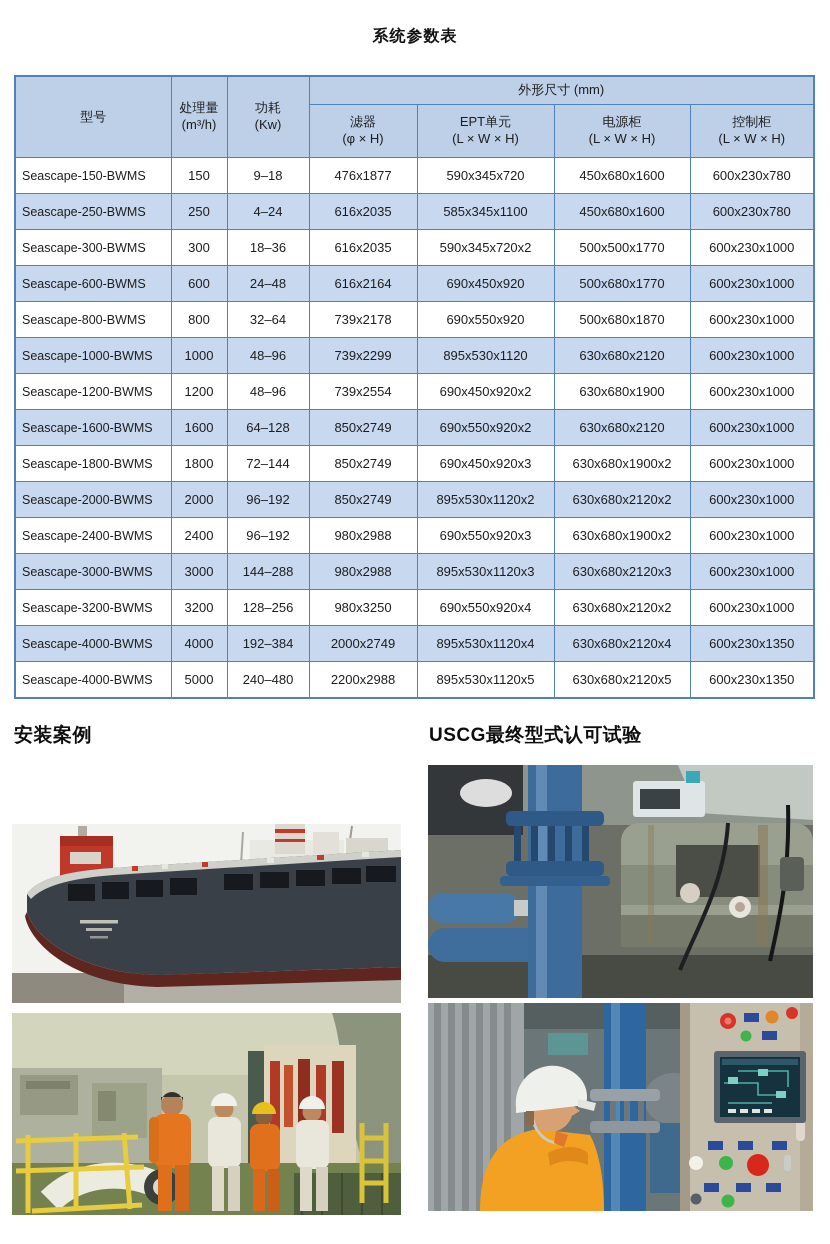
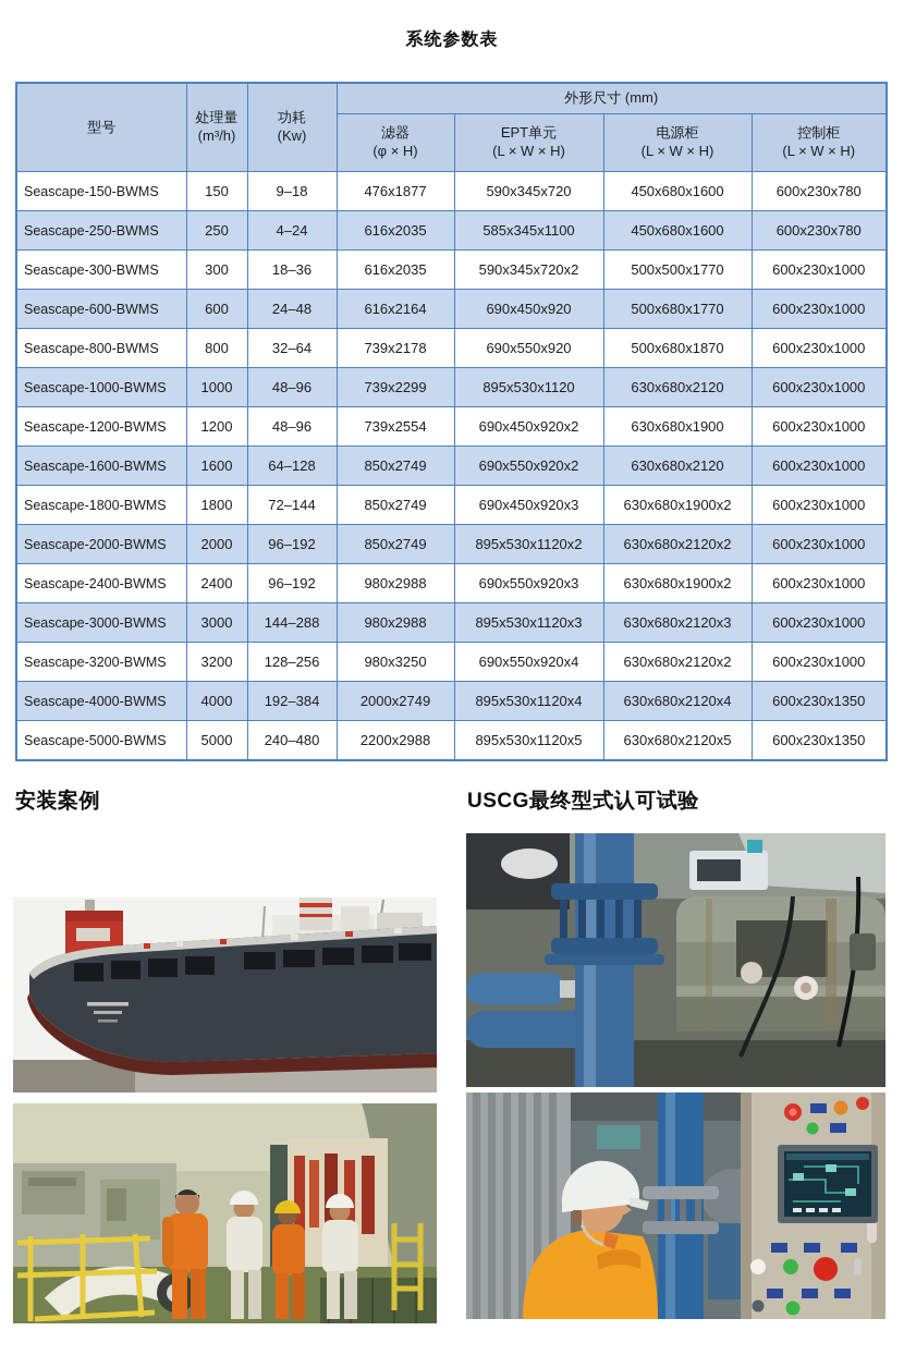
  系统参数表
  型号	处理量(m³/h)	功耗(Kw)	外形尺寸 (mm)
  滤器(φ × H)	EPT单元(L × W × H)	电源柜(L × W × H)	控制柜(L × W × H)
  Seascape-150-BWMS	150	9–18	476x1877	590x345x720	450x680x1600	600x230x780
  Seascape-250-BWMS	250	4–24	616x2035	585x345x1100	450x680x1600	600x230x780
  Seascape-300-BWMS	300	18–36	616x2035	590x345x720x2	500x500x1770	600x230x1000
  Seascape-600-BWMS	600	24–48	616x2164	690x450x920	500x680x1770	600x230x1000
  Seascape-800-BWMS	800	32–64	739x2178	690x550x920	500x680x1870	600x230x1000
  Seascape-1000-BWMS	1000	48–96	739x2299	895x530x1120	630x680x2120	600x230x1000
  Seascape-1200-BWMS	1200	48–96	739x2554	690x450x920x2	630x680x1900	600x230x1000
  Seascape-1600-BWMS	1600	64–128	850x2749	690x550x920x2	630x680x2120	600x230x1000
  Seascape-1800-BWMS	1800	72–144	850x2749	690x450x920x3	630x680x1900x2	600x230x1000
  Seascape-2000-BWMS	2000	96–192	850x2749	895x530x1120x2	630x680x2120x2	600x230x1000
  Seascape-2400-BWMS	2400	96–192	980x2988	690x550x920x3	630x680x1900x2	600x230x1000
  Seascape-3000-BWMS	3000	144–288	980x2988	895x530x1120x3	630x680x2120x3	600x230x1000
  Seascape-3200-BWMS	3200	128–256	980x3250	690x550x920x4	630x680x2120x2	600x230x1000
  Seascape-4000-BWMS	4000	192–384	2000x2749	895x530x1120x4	630x680x2120x4	600x230x1350
- Seascape-4000-BWMS	5000	240–480	2200x2988	895x530x1120x5	630x680x2120x5	600x230x1350
+ Seascape-5000-BWMS	5000	240–480	2200x2988	895x530x1120x5	630x680x2120x5	600x230x1350
  安装案例
  USCG最终型式认可试验
